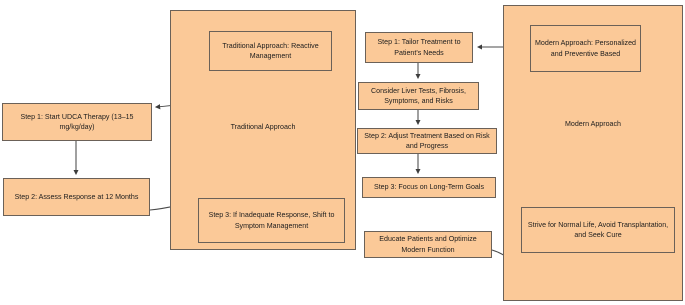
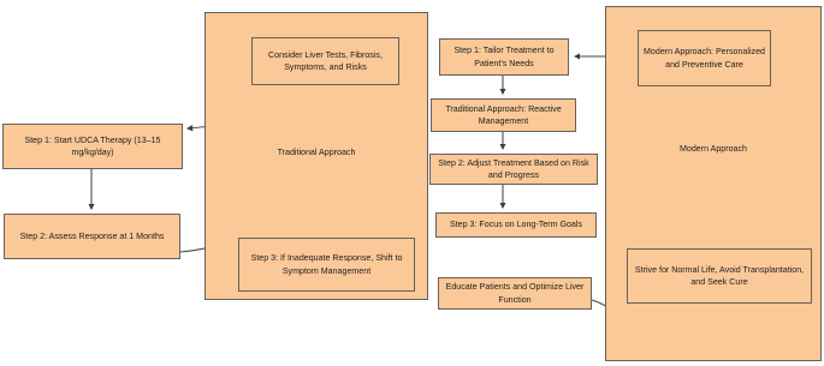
  Traditional Approach
  Modern Approach
- Traditional Approach: Reactive Management
+ Consider Liver Tests, Fibrosis, Symptoms, and Risks
  Step 1: Start UDCA Therapy (13–15 mg/kg/day)
- Step 2: Assess Response at 12 Months
+ Step 2: Assess Response at 1 Months
  Step 3: If Inadequate Response, Shift to Symptom Management
- Modern Approach: Personalized and Preventive Based
+ Modern Approach: Personalized and Preventive Care
  Step 1: Tailor Treatment to Patient's Needs
- Consider Liver Tests, Fibrosis, Symptoms, and Risks
+ Traditional Approach: Reactive Management
  Step 2: Adjust Treatment Based on Risk and Progress
  Step 3: Focus on Long-Term Goals
- Educate Patients and Optimize Modern Function
+ Educate Patients and Optimize Liver Function
  Strive for Normal Life, Avoid Transplantation, and Seek Cure
